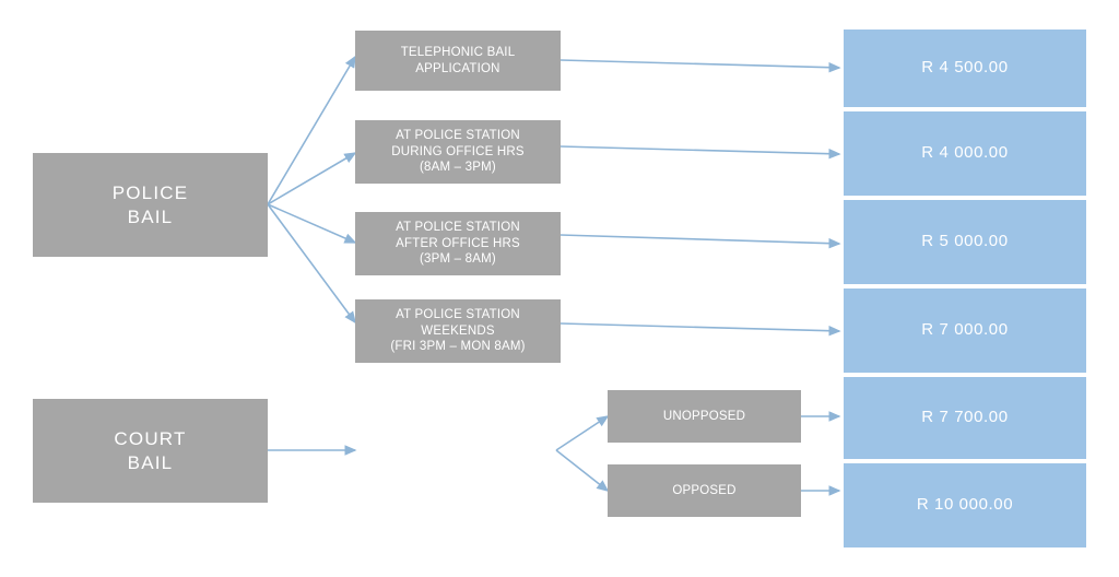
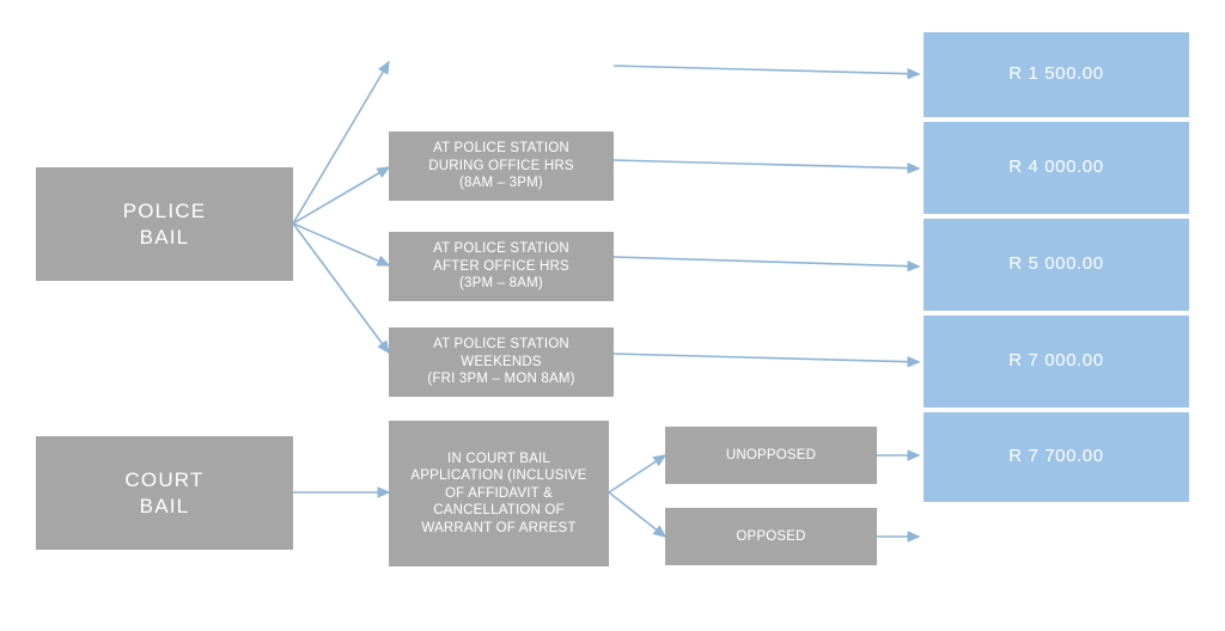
  POLICE
  BAIL
  COURT
  BAIL
- TELEPHONIC BAIL
- APPLICATION
  AT POLICE STATION
  DURING OFFICE HRS
  (8AM – 3PM)
  AT POLICE STATION
  AFTER OFFICE HRS
  (3PM – 8AM)
  AT POLICE STATION
  WEEKENDS
  (FRI 3PM – MON 8AM)
+ IN COURT BAIL
+ APPLICATION (INCLUSIVE
+ OF AFFIDAVIT &
+ CANCELLATION OF
+ WARRANT OF ARREST
  UNOPPOSED
  OPPOSED
- R 4 500.00
+ R 1 500.00
  R 4 000.00
  R 5 000.00
  R 7 000.00
  R 7 700.00
- R 10 000.00
